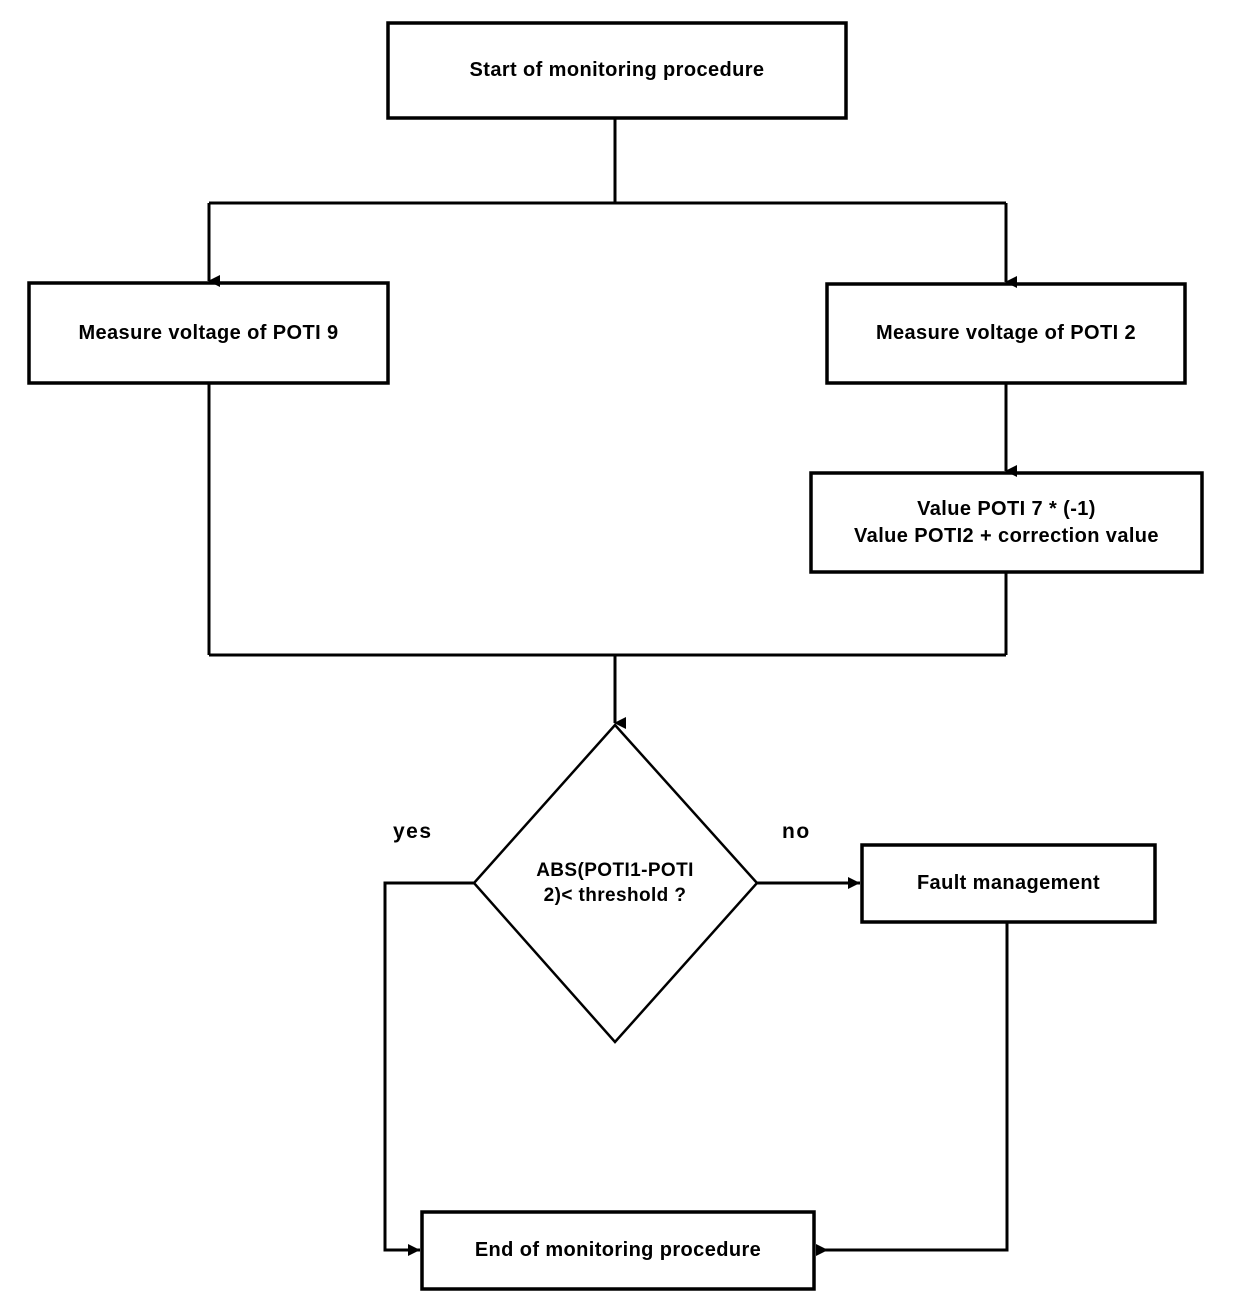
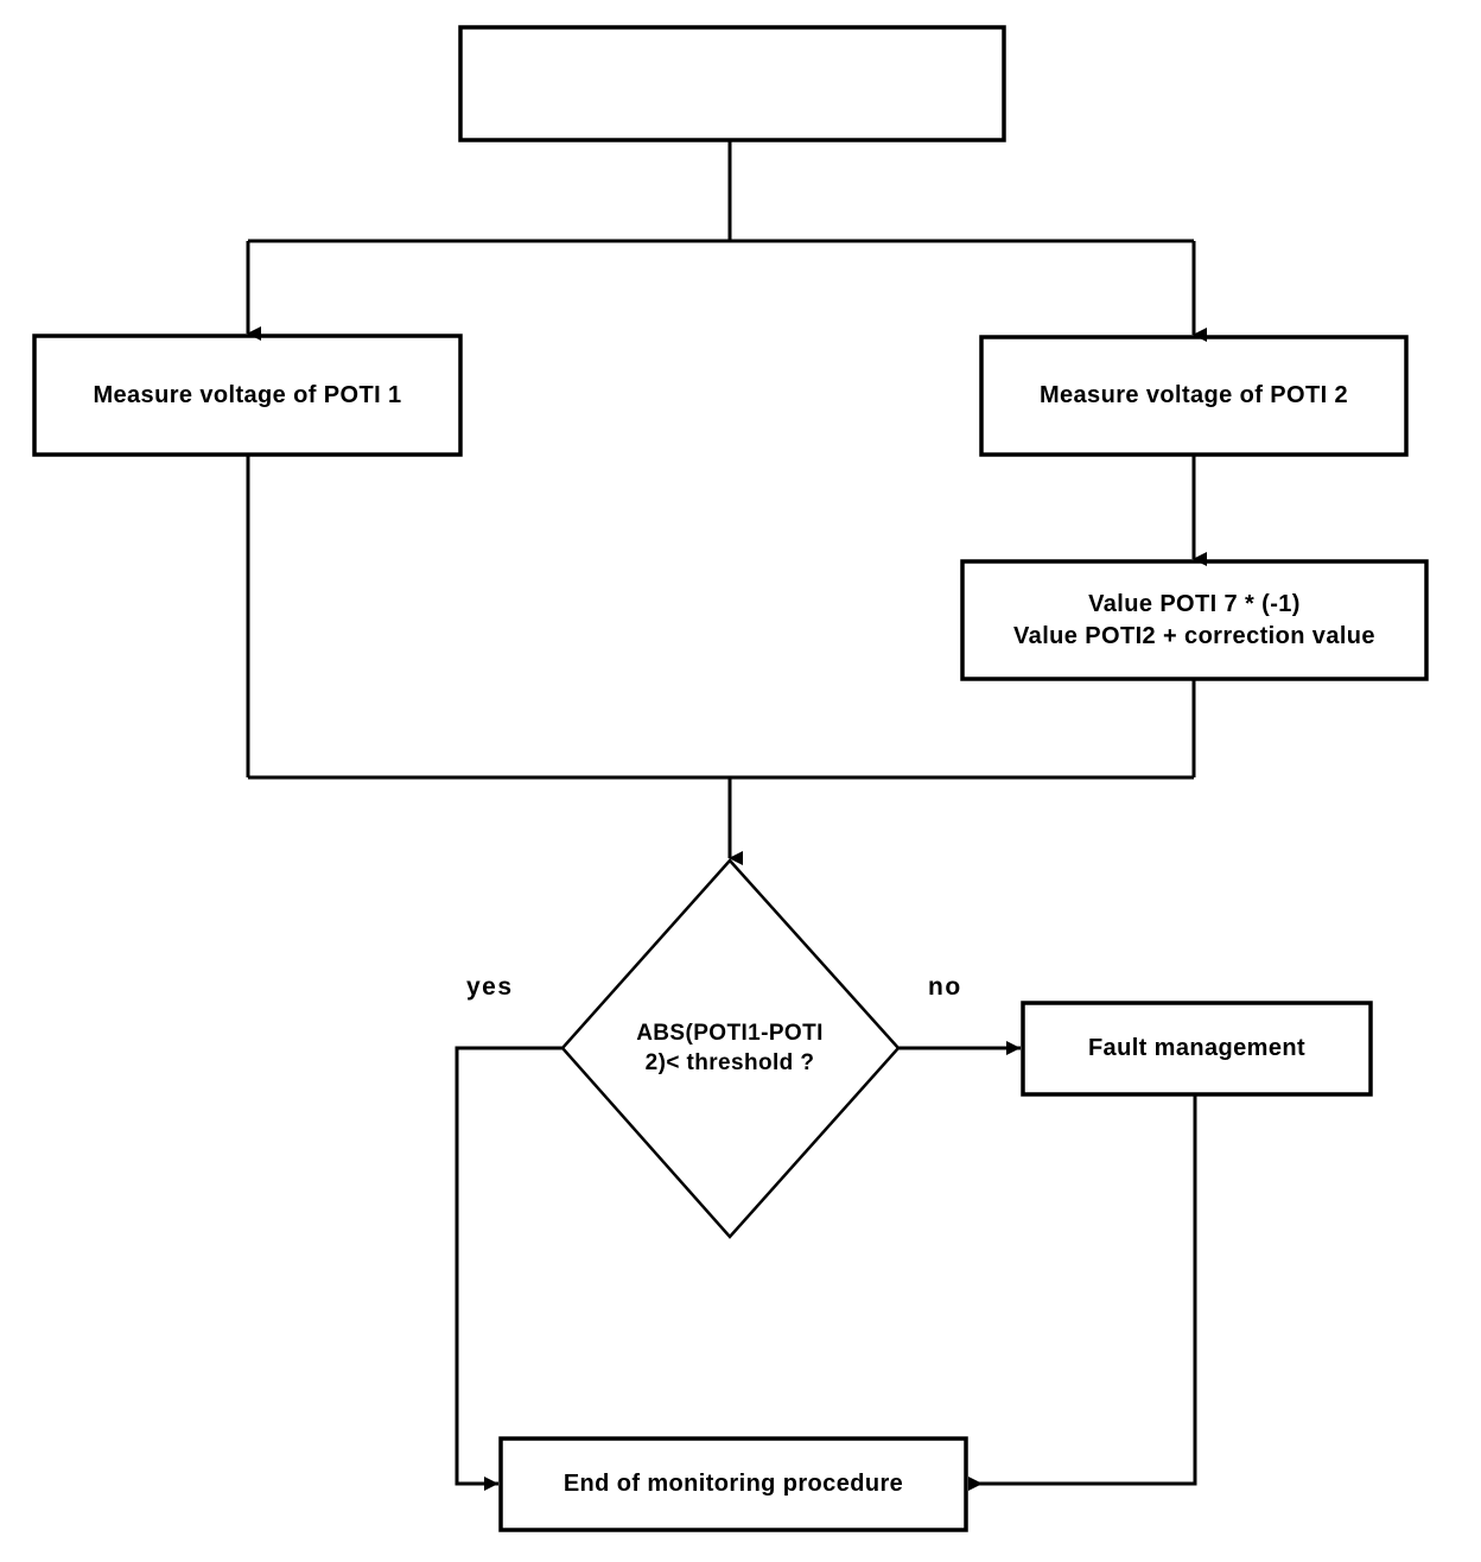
- Start of monitoring procedure
- Measure voltage of POTI 9
+ Measure voltage of POTI 1
  Measure voltage of POTI 2
  Value POTI 7 * (-1)
  Value POTI2 + correction value
  ABS(POTI1-POTI
  2)< threshold ?
  Fault management
  End of monitoring procedure
  yes
  no
